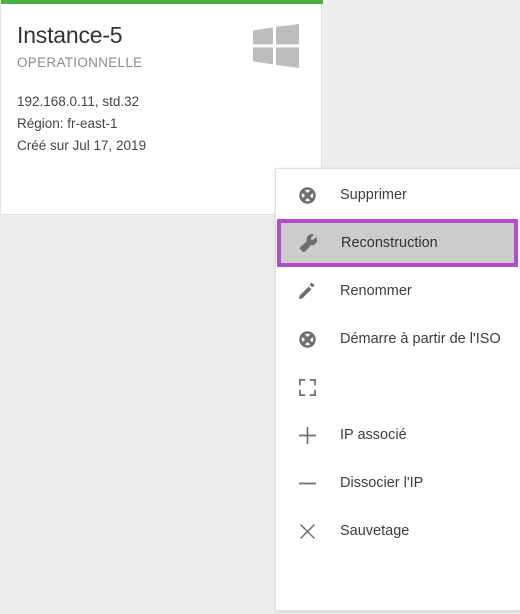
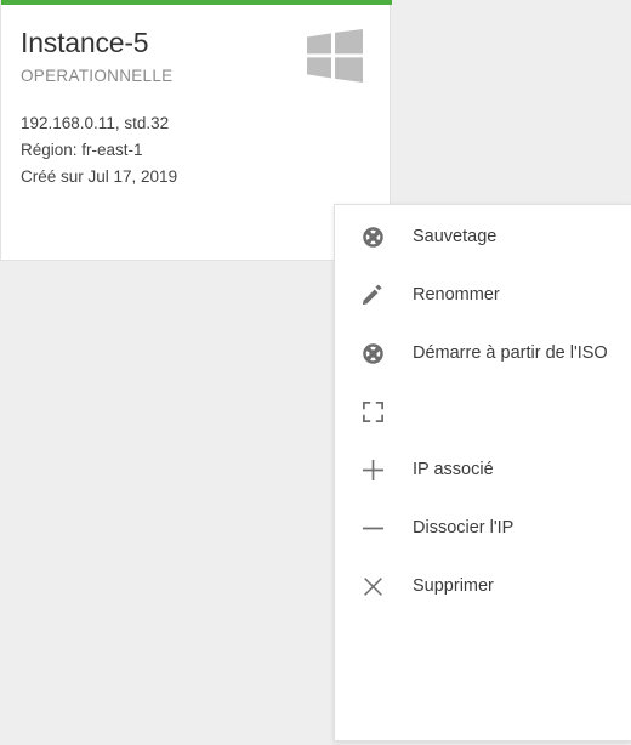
  Instance-5
  OPERATIONNELLE
  192.168.0.11, std.32
  Région: fr-east-1
  Créé sur Jul 17, 2019
- Supprimer
+ Sauvetage
- Reconstruction
  Renommer
  Démarre à partir de l'ISO
  IP associé
  Dissocier l'IP
- Sauvetage
+ Supprimer
